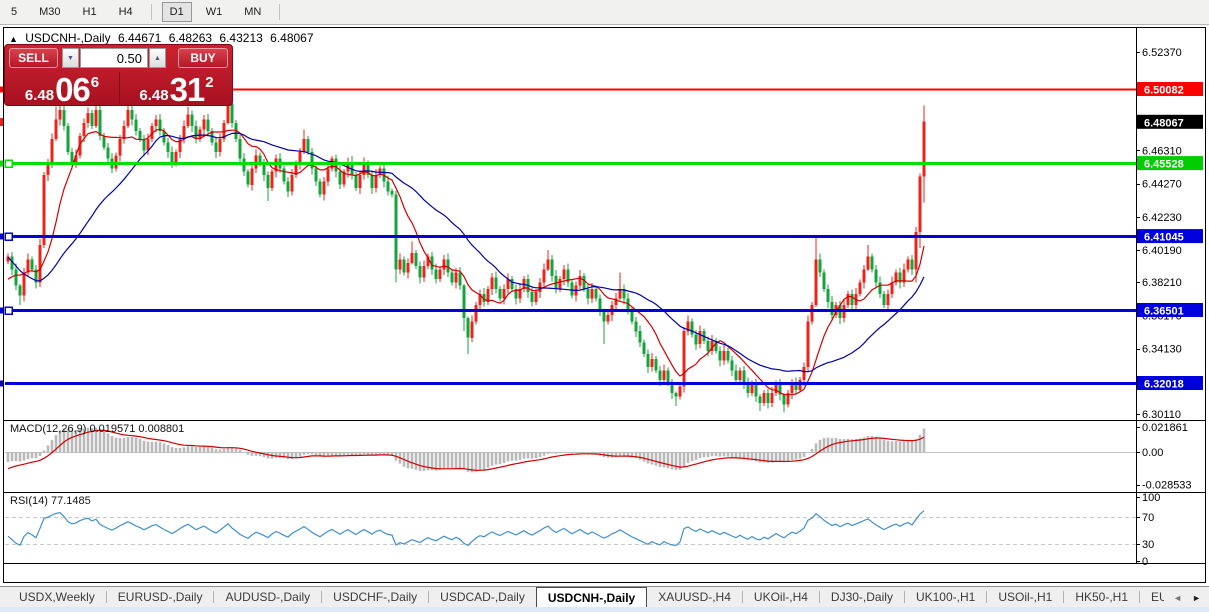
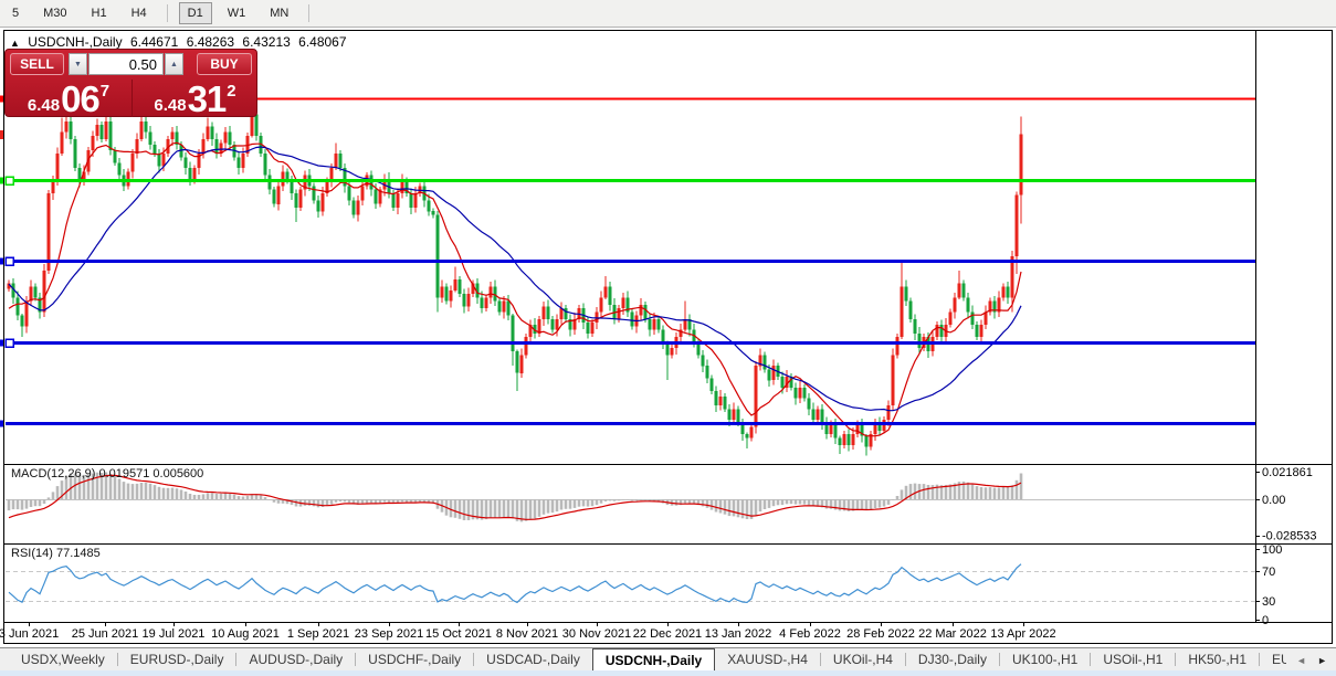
  5
  M30
  H1
  H4
  D1
  W1
  MN
- 6.52370
- 6.46310
- 6.44270
- 6.42230
- 6.40190
- 6.38210
- 6.34130
- 6.30110
- 6.50082
- 6.48067
- 6.45528
- 6.41045
- 6.36501
- 6.32018
  0.021861
  0.00
  -0.028533
  100
  70
  30
  0
+ 3 Jun 2021
+ 25 Jun 2021
+ 19 Jul 2021
+ 10 Aug 2021
+ 1 Sep 2021
+ 23 Sep 2021
+ 15 Oct 2021
+ 8 Nov 2021
+ 30 Nov 2021
+ 22 Dec 2021
+ 13 Jan 2022
+ 4 Feb 2022
+ 28 Feb 2022
+ 22 Mar 2022
+ 13 Apr 2022
  ▲ USDCNH-,Daily 6.44671 6.48263 6.43213 6.48067
  SELL
  0.50
  BUY
  6.48
  06
- 6
+ 7
  6.48
  31
  2
- MACD(12,26,9) 0.019571 0.008801
+ MACD(12,26,9) 0.019571 0.005600
  RSI(14) 77.1485
  USDX,Weekly
  EURUSD-,Daily
  AUDUSD-,Daily
  USDCHF-,Daily
  USDCAD-,Daily
  USDCNH-,Daily
  XAUUSD-,H4
  UKOil-,H4
  DJ30-,Daily
  UK100-,H1
  USOil-,H1
  HK50-,H1
  ◄
  ►
